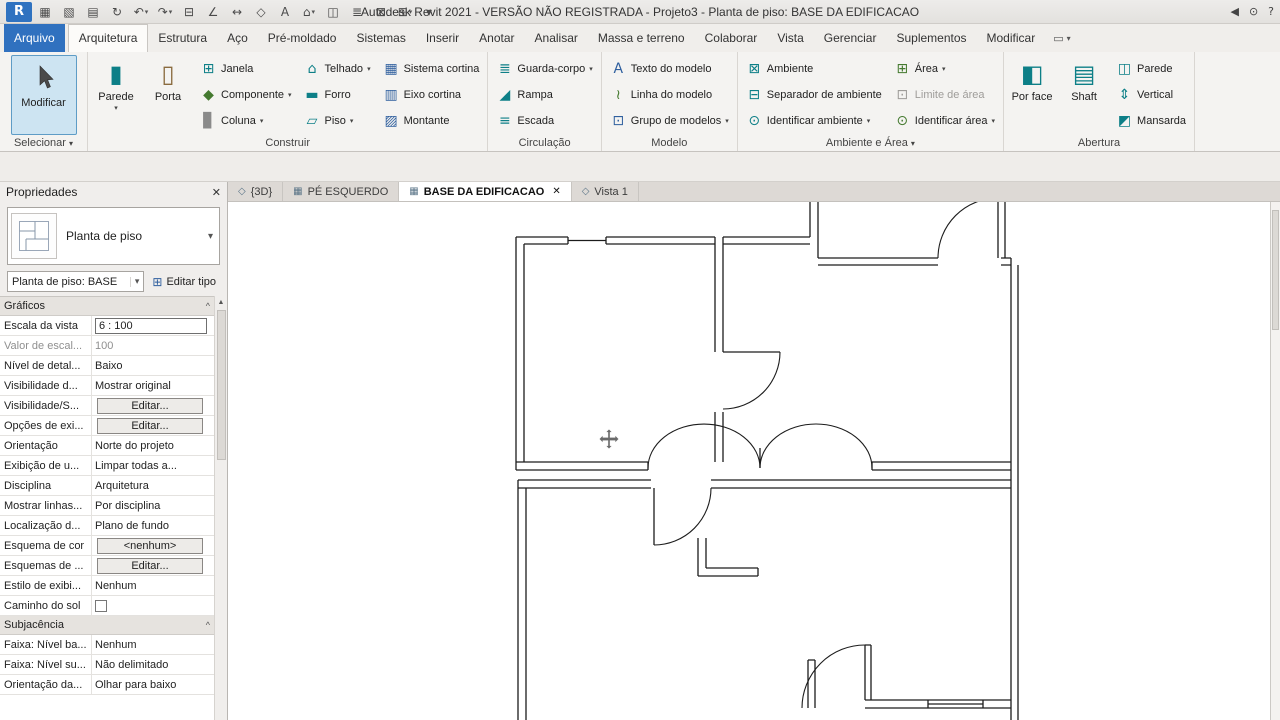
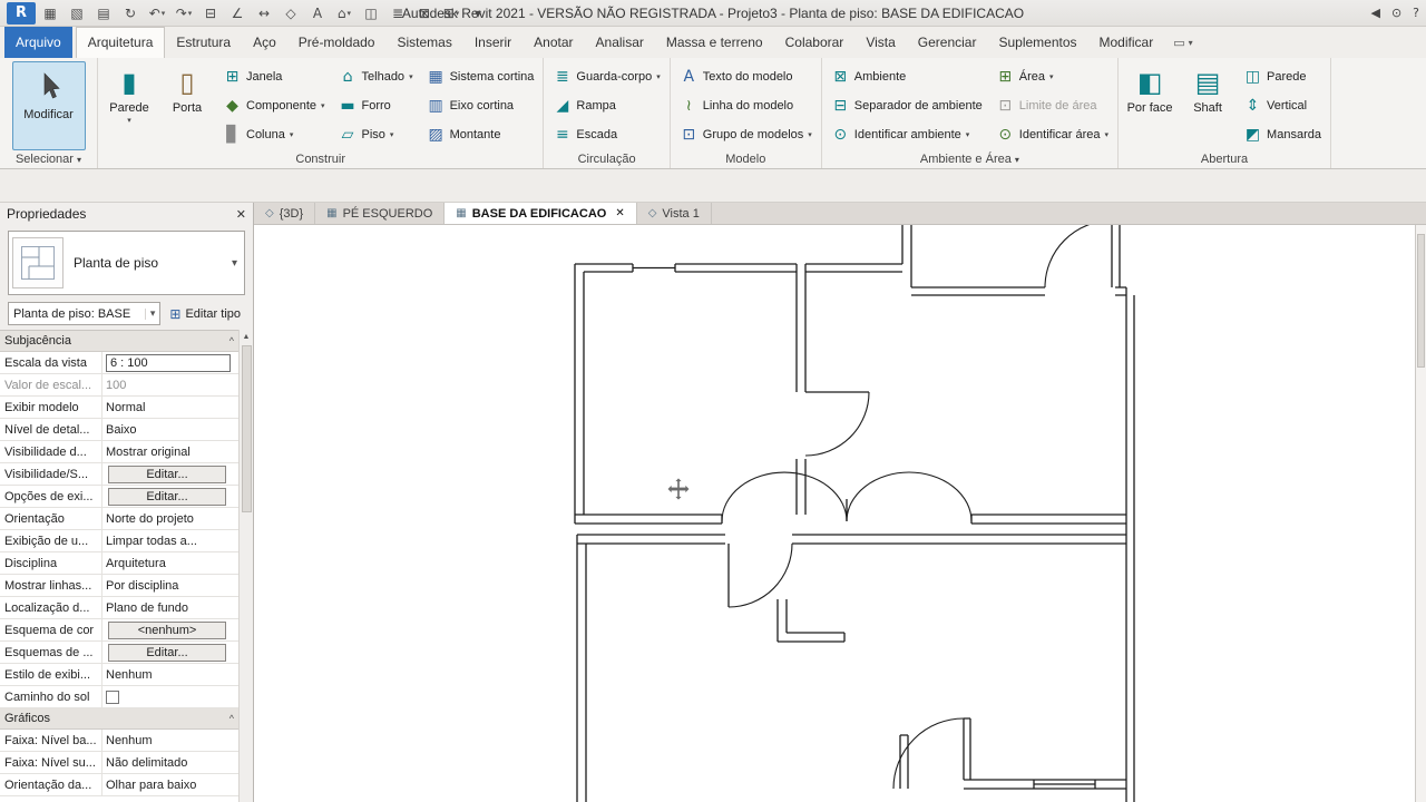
  R
  ▦
  ▧
  ▤
  ↻
  ↶
  ▾
  ↷
  ▾
  ⊟
  ∠
  ↔
  ◇
  A
  ⌂
  ▾
  ◫
  ≣
  ⊠
  ⊞
  ▾
  ▾
  Autodesk Revit 2021 - VERSÃO NÃO REGISTRADA - Projeto3 - Planta de piso: BASE DA EDIFICACAO
  ◀
  ⊙
  ?
  Arquivo
  Arquitetura
  Estrutura
  Aço
  Pré-moldado
  Sistemas
  Inserir
  Anotar
  Analisar
  Massa e terreno
  Colaborar
  Vista
  Gerenciar
  Suplementos
  Modificar
  ▭
  ▾
  Modificar
  Selecionar ▾
  ▮
  Parede
  ▾
  ▯
  Porta
  ⊞
  Janela
  ◆
  Componente
  ▾
  ▊
  Coluna
  ▾
  ⌂
  Telhado
  ▾
  ▬
  Forro
  ▱
  Piso
  ▾
  ▦
  Sistema cortina
  ▥
  Eixo cortina
  ▨
  Montante
  Construir
  ≣
  Guarda-corpo
  ▾
  ◢
  Rampa
  ≡
  Escada
  Circulação
  A
  Texto do modelo
  ≀
  Linha do modelo
  ⊡
  Grupo de modelos
  ▾
  Modelo
  ⊠
  Ambiente
  ⊟
  Separador de ambiente
  ⊙
  Identificar ambiente
  ▾
  ⊞
  Área
  ▾
  ⊡
  Limite de área
  ⊙
  Identificar área
  ▾
  Ambiente e Área ▾
  ◧
  Por face
  ▤
  Shaft
  ◫
  Parede
  ⇕
  Vertical
  ◩
  Mansarda
  Abertura
  Propriedades
  ✕
  Planta de piso
  ▾
  Planta de piso: BASE
  ▾
  ⊞
  Editar tipo
- Gráficos
+ Subjacência
  ^
  Escala da vista
  6 : 100
  Valor de escal...
  100
+ Exibir modelo
+ Normal
  Nível de detal...
  Baixo
  Visibilidade d...
  Mostrar original
  Visibilidade/S...
  Editar...
  Opções de exi...
  Editar...
  Orientação
  Norte do projeto
  Exibição de u...
  Limpar todas a...
  Disciplina
  Arquitetura
  Mostrar linhas...
  Por disciplina
  Localização d...
  Plano de fundo
  Esquema de cor
  <nenhum>
  Esquemas de ...
  Editar...
  Estilo de exibi...
  Nenhum
  Caminho do sol
- Subjacência
+ Gráficos
  ^
  Faixa: Nível ba...
  Nenhum
  Faixa: Nível su...
  Não delimitado
  Orientação da...
  Olhar para baixo
  ◇
  {3D}
  ▦
  PÉ ESQUERDO
  ▦
  BASE DA EDIFICACAO
  ✕
  ◇
  Vista 1
